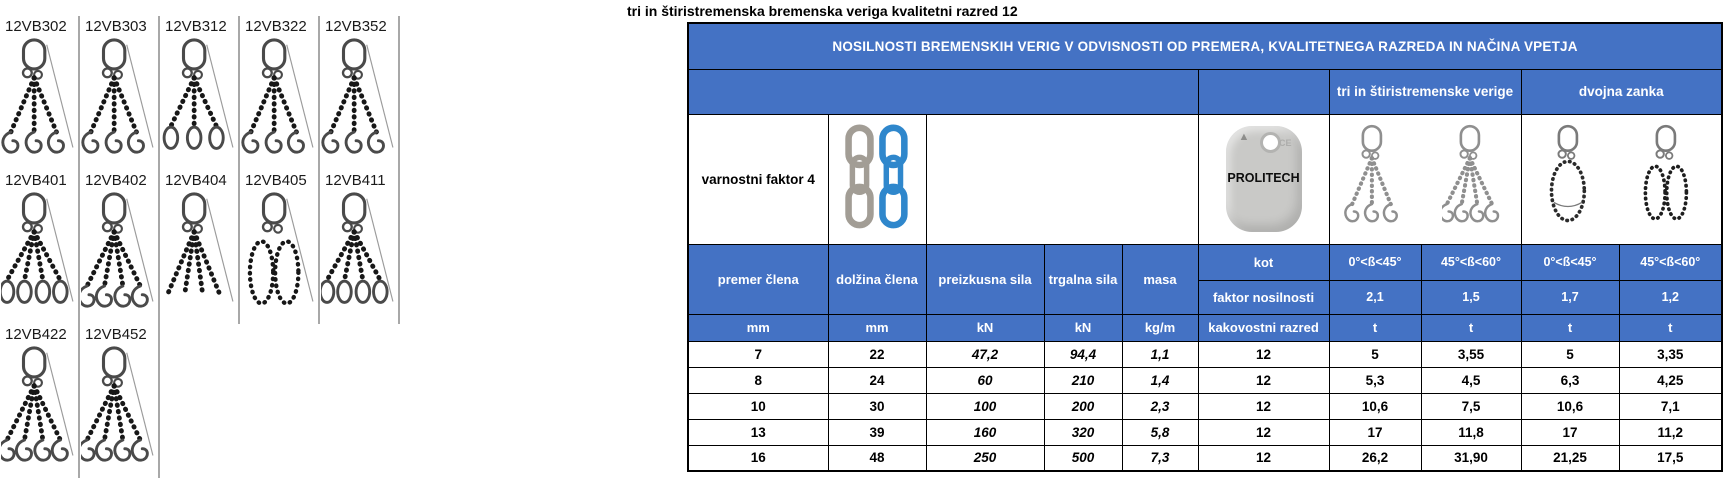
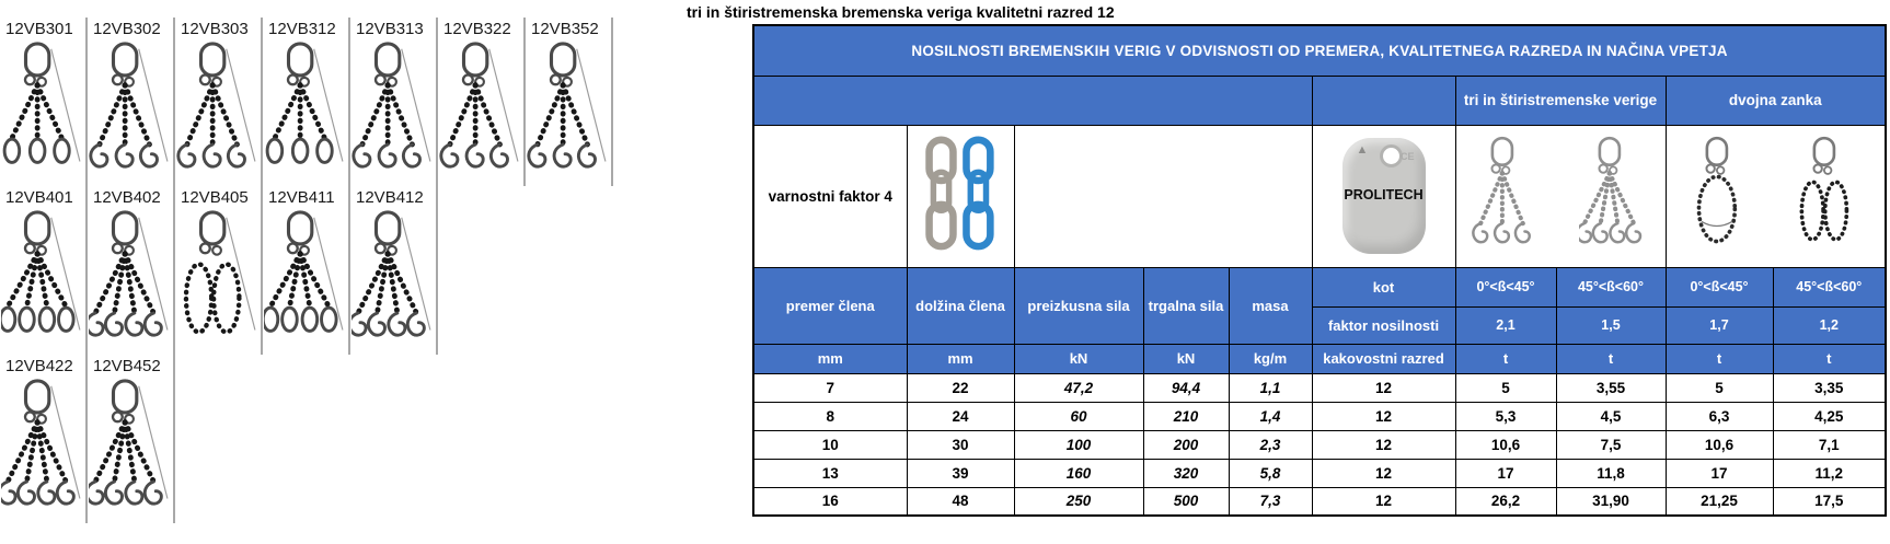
+ 12VB301
  12VB302
  12VB303
  12VB312
+ 12VB313
  12VB322
  12VB352
  12VB401
  12VB402
- 12VB404
  12VB405
  12VB411
+ 12VB412
  12VB422
  12VB452
  tri in štiristremenska bremenska veriga kvalitetni razred 12
  NOSILNOSTI BREMENSKIH VERIG V ODVISNOSTI OD PREMERA, KVALITETNEGA RAZREDA IN NAČINA VPETJA
  		tri in štiristremenske verige	dvojna zanka
  varnostni faktor 4			▲ CE PROLITECH
  premer člena	dolžina člena	preizkusna sila	trgalna sila	masa	kot	0°<ß<45°	45°<ß<60°	0°<ß<45°	45°<ß<60°
  faktor nosilnosti	2,1	1,5	1,7	1,2
  mm	mm	kN	kN	kg/m	kakovostni razred	t	t	t	t
  7	22	47,2	94,4	1,1	12	5	3,55	5	3,35
  8	24	60	210	1,4	12	5,3	4,5	6,3	4,25
  10	30	100	200	2,3	12	10,6	7,5	10,6	7,1
  13	39	160	320	5,8	12	17	11,8	17	11,2
  16	48	250	500	7,3	12	26,2	31,90	21,25	17,5
